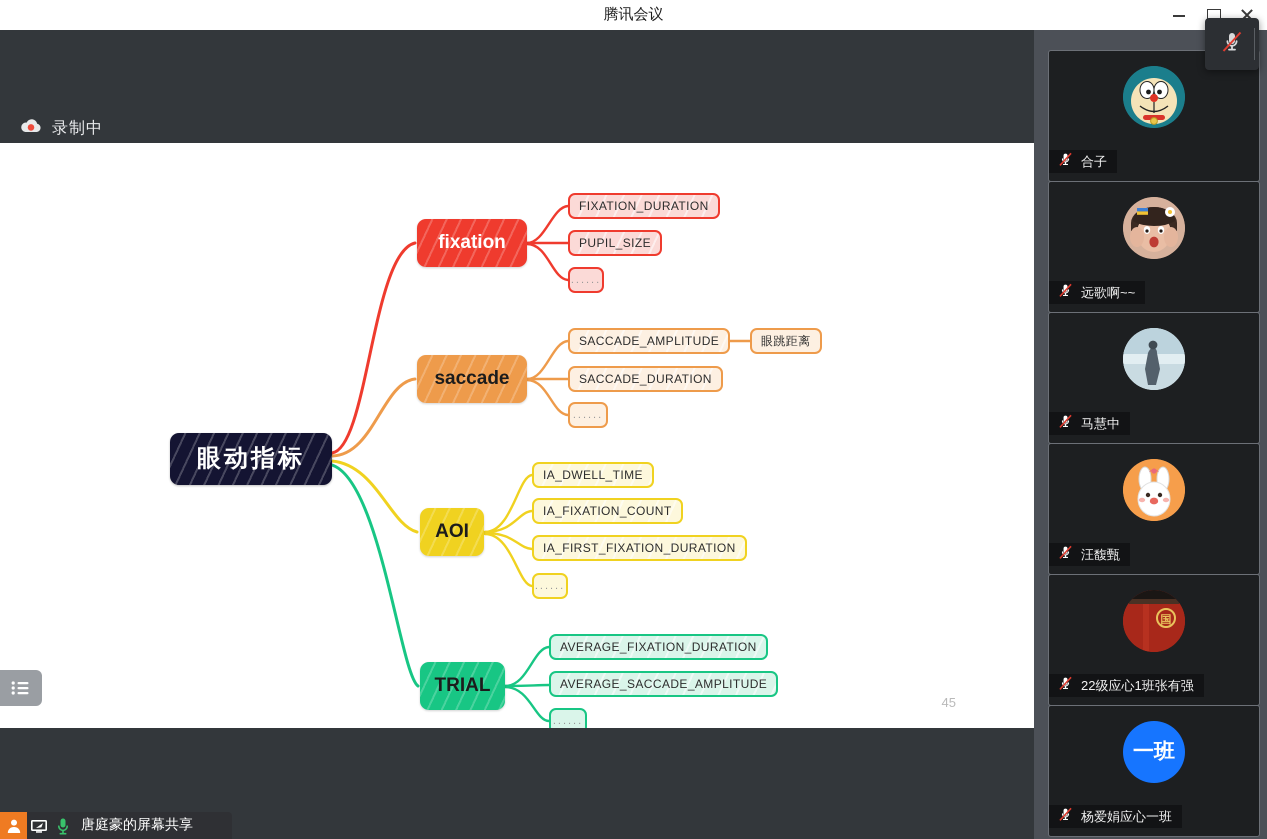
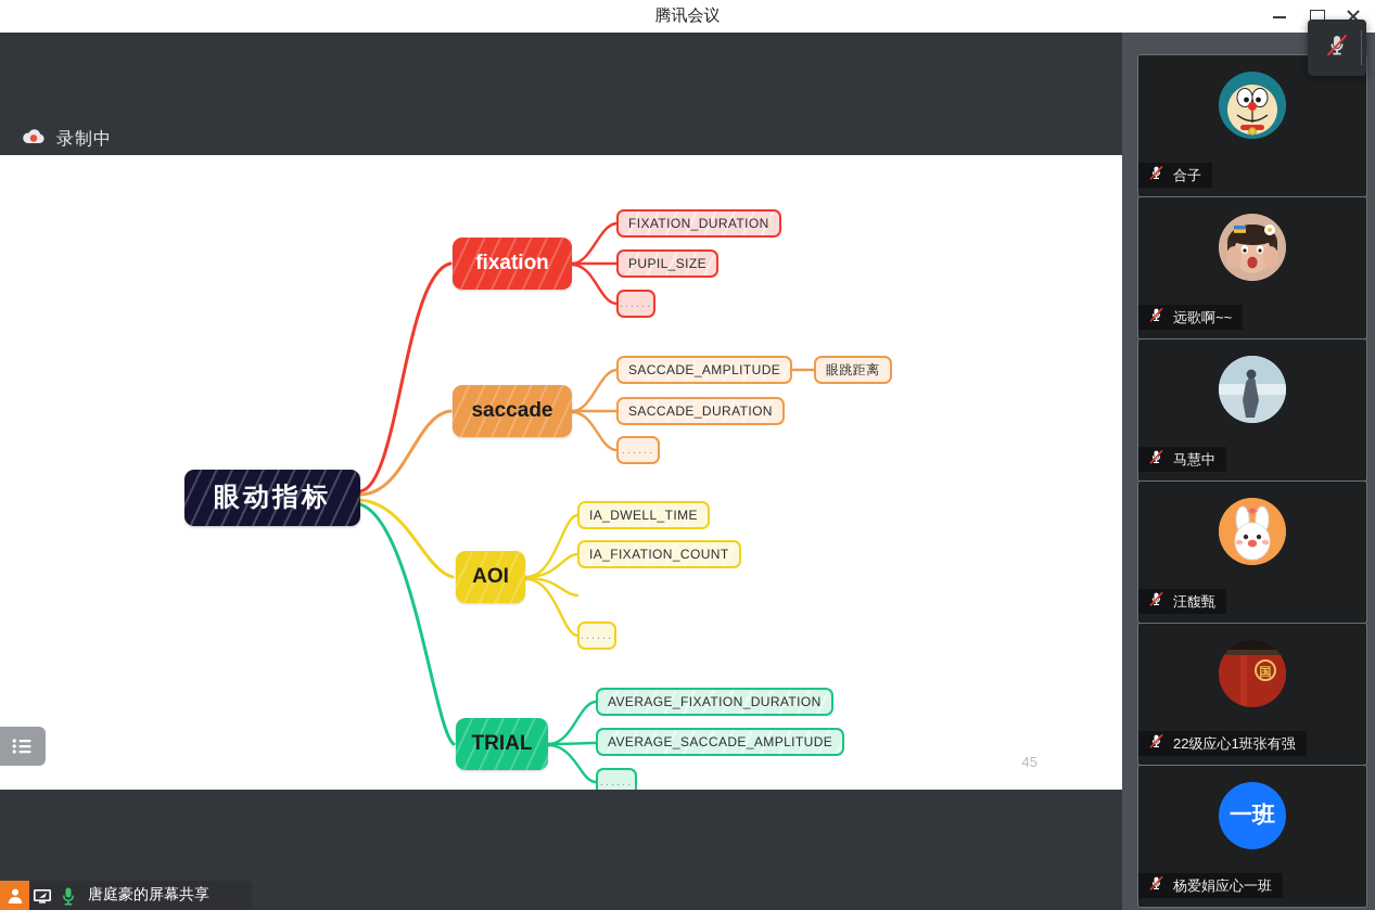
  腾讯会议
  录制中
  眼动指标
  fixation
  FIXATION_DURATION
  PUPIL_SIZE
  ......
  saccade
  SACCADE_AMPLITUDE
  眼跳距离
  SACCADE_DURATION
  ......
  AOI
  IA_DWELL_TIME
  IA_FIXATION_COUNT
- IA_FIRST_FIXATION_DURATION
  ......
  TRIAL
  AVERAGE_FIXATION_DURATION
  AVERAGE_SACCADE_AMPLITUDE
  ......
  45
  合子
  远歌啊~~
  马慧中
  汪馥甄
  国
  22级应心1班张有强
  一班
  杨爱娟应心一班
  唐庭豪的屏幕共享
